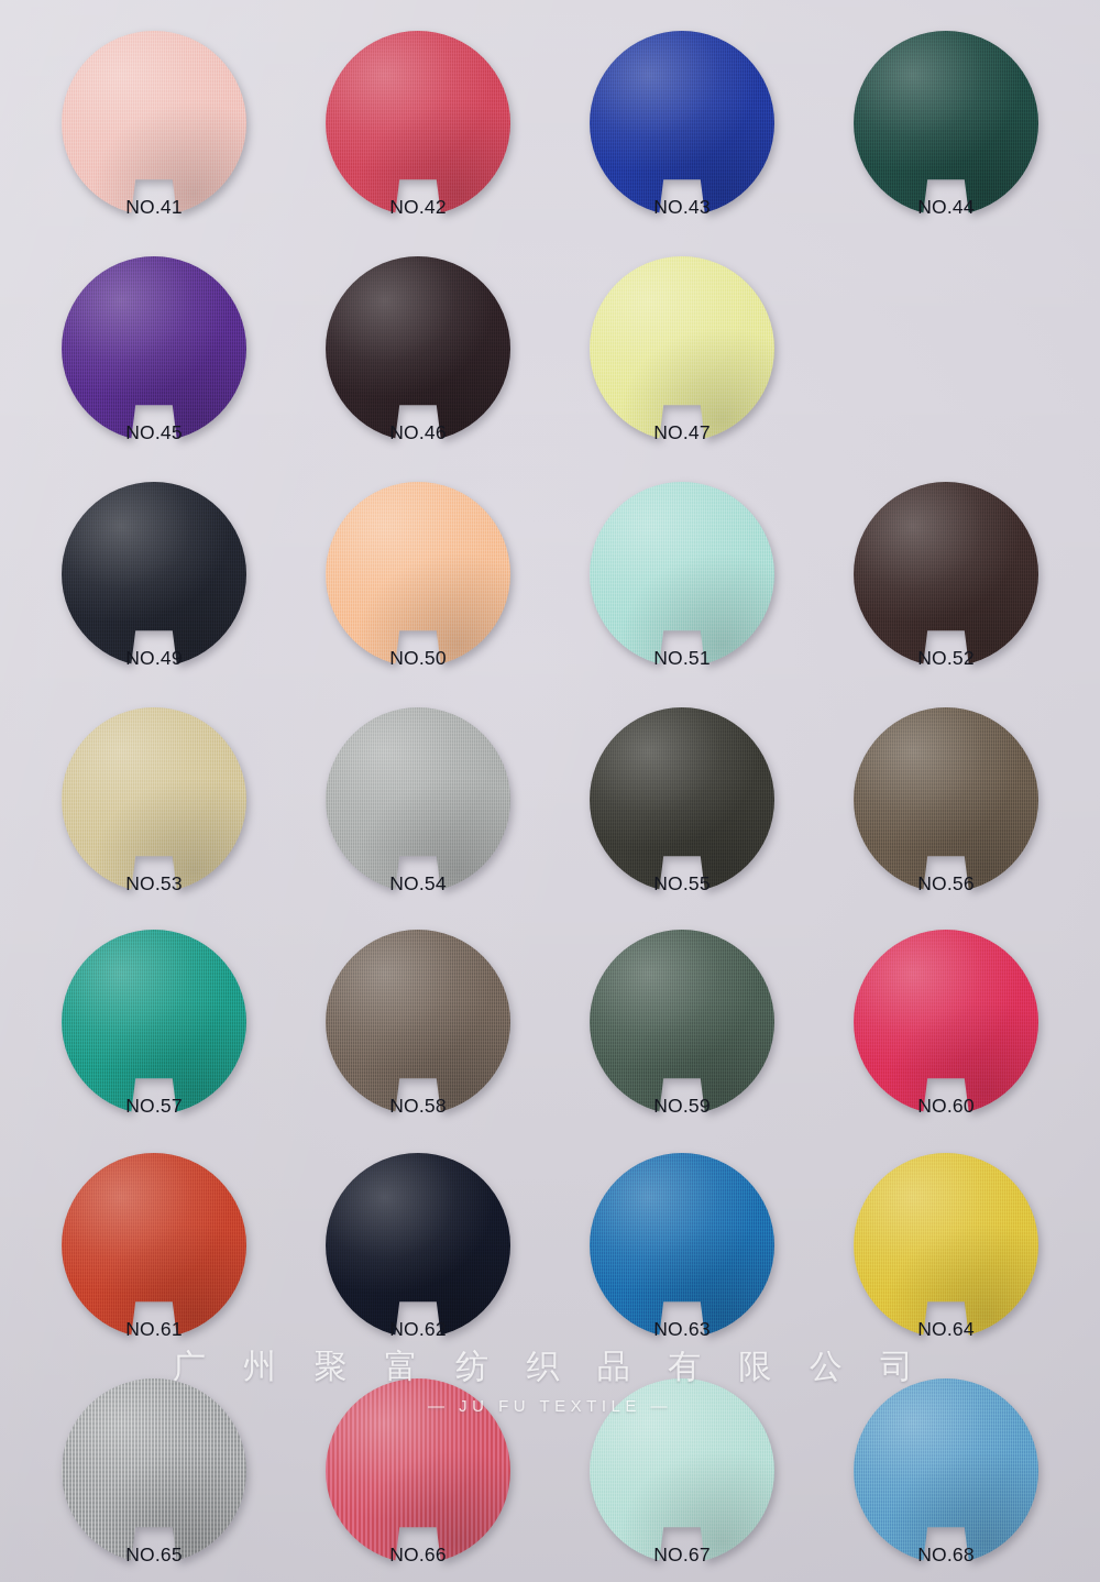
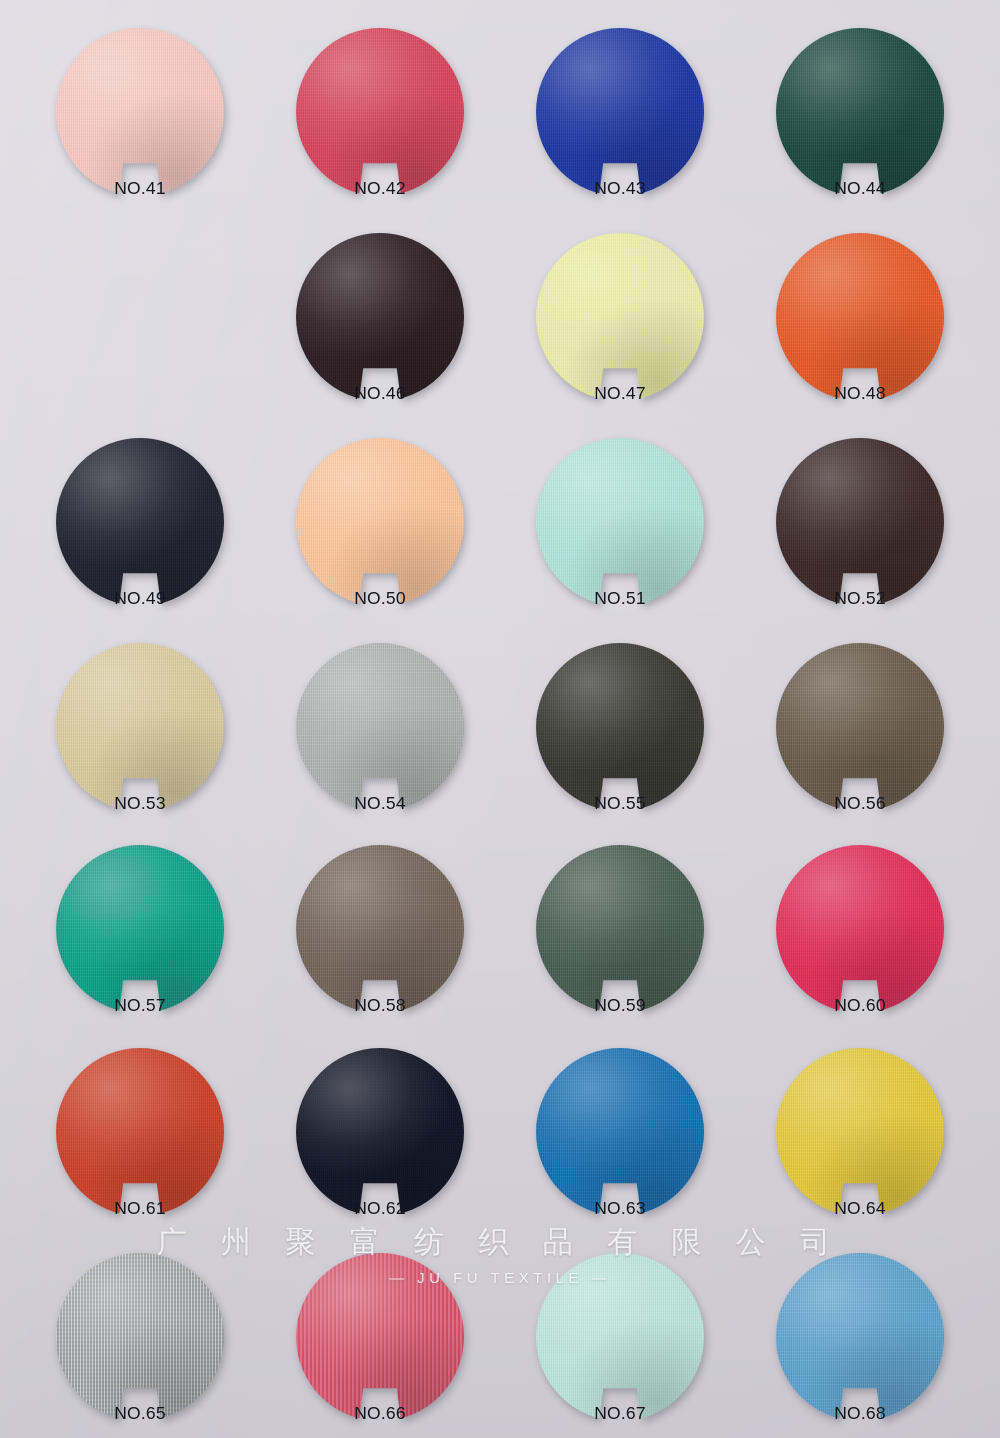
  NO.41
  NO.42
  NO.43
  NO.44
- NO.45
  NO.46
  NO.47
+ NO.48
  NO.49
  NO.50
  NO.51
  NO.52
  NO.53
  NO.54
  NO.55
  NO.56
  NO.57
  NO.58
  NO.59
  NO.60
  NO.61
  NO.62
  NO.63
  NO.64
  NO.65
  NO.66
  NO.67
  NO.68
  广 州 聚 富 纺 织 品 有 限 公 司
  — JU FU TEXTILE —
